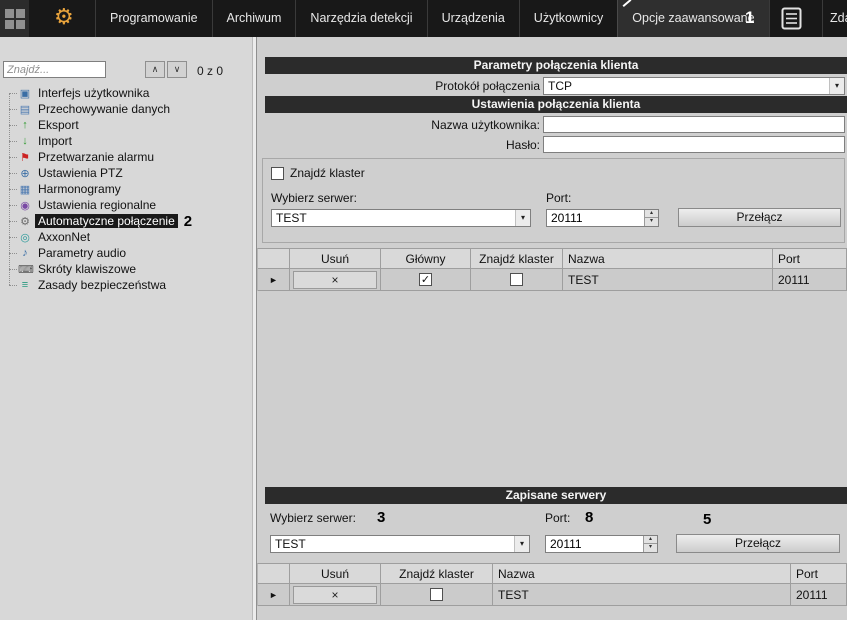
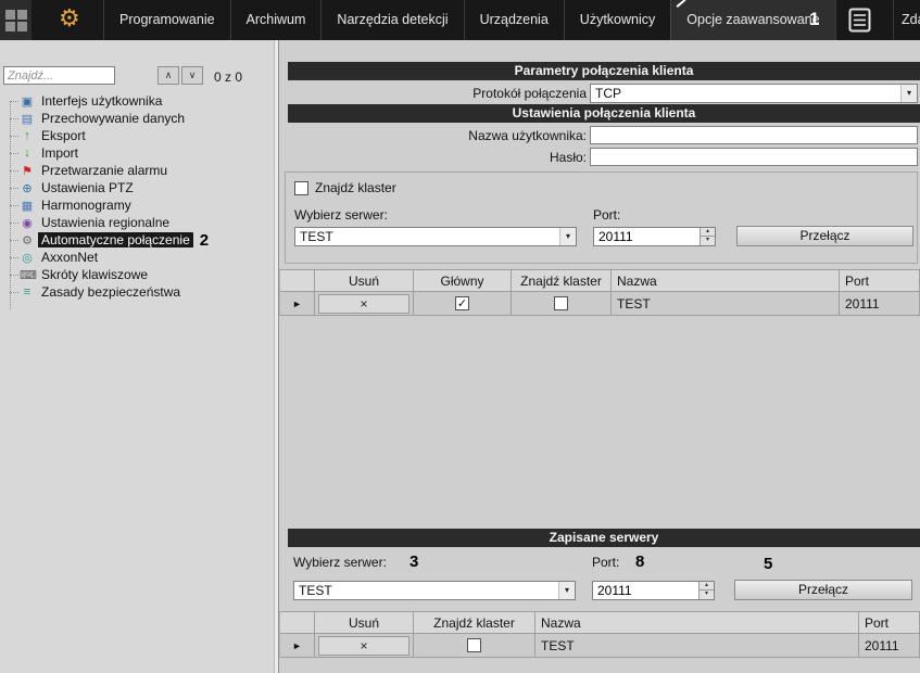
  ⚙
  Programowanie
  Archiwum
  Narzędzia detekcji
  Urządzenia
  Użytkownicy
  Opcje zaawansowane
  1
  Znajdź...
  ∧
  ∨
  0 z 0
  ▣
  Interfejs użytkownika
  ▤
  Przechowywanie danych
  ↑
  Eksport
  ↓
  Import
  ⚑
  Przetwarzanie alarmu
  ⊕
  Ustawienia PTZ
  ▦
  Harmonogramy
  ◉
  Ustawienia regionalne
  ⚙
  Automatyczne połączenie
  2
  ◎
  AxxonNet
- ♪
- Parametry audio
  ⌨
  Skróty klawiszowe
  ≡
  Zasady bezpieczeństwa
  Parametry połączenia klienta
  Protokół połączenia
  TCP
  ▾
  Ustawienia połączenia klienta
  Nazwa użytkownika:
  Hasło:
  Znajdź klaster
  Wybierz serwer:
  Port:
  TEST
  ▾
  20111
  Przełącz
  Usuń
  Główny
  Znajdź klaster
  Nazwa
  Port
  ►
  ×
  ✓
  TEST
  20111
  Zapisane serwery
  Wybierz serwer:
  3
  Port:
  8
  5
  TEST
  ▾
  20111
  Przełącz
  Usuń
  Znajdź klaster
  Nazwa
  Port
  ►
  ×
  TEST
  20111
